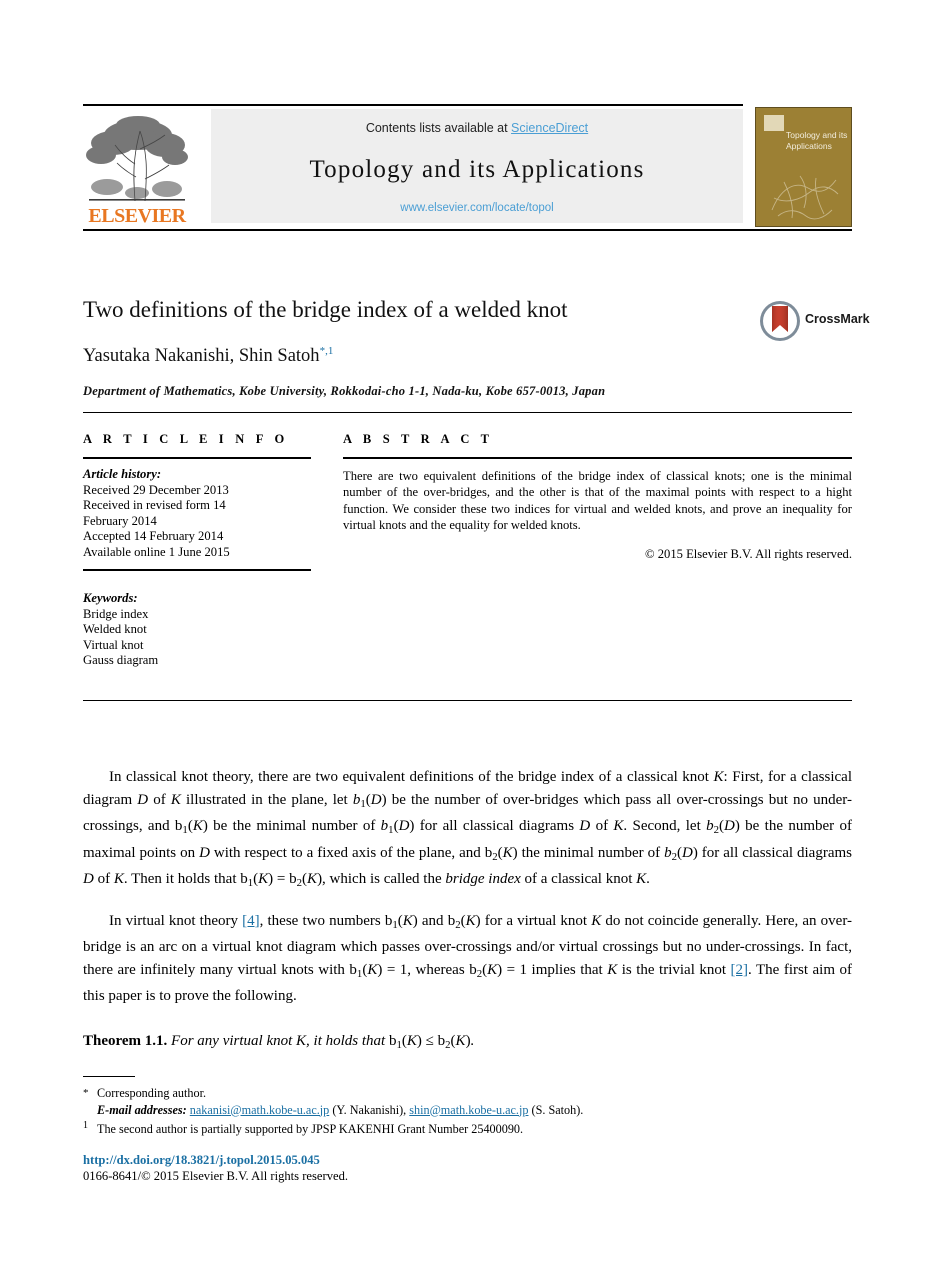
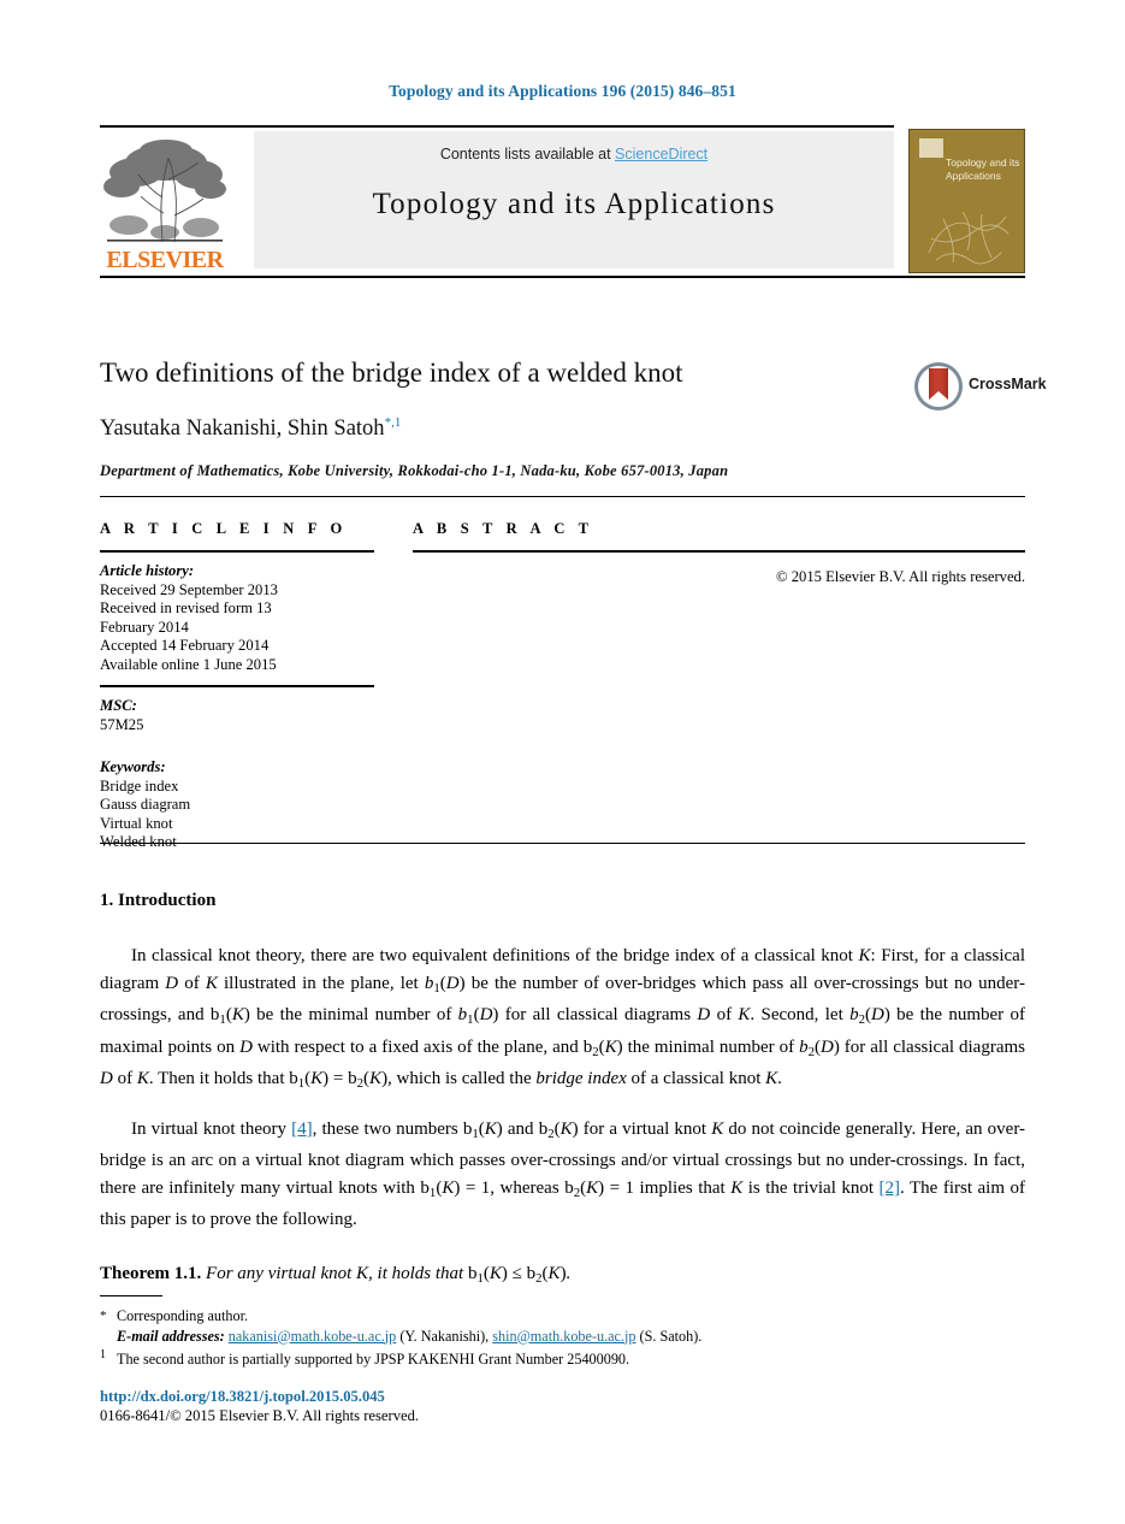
+ Topology and its Applications 196 (2015) 846–851
  ELSEVIER
  Contents lists available at ScienceDirect
  Topology and its Applications
- www.elsevier.com/locate/topol
  Topology and its Applications
  Two definitions of the bridge index of a welded knot
  Yasutaka Nakanishi, Shin Satoh*,1
  Department of Mathematics, Kobe University, Rokkodai-cho 1-1, Nada-ku, Kobe 657-0013, Japan
  CrossMark
  A R T I C L E I N F O
  Article history:
- Received 29 December 2013
+ Received 29 September 2013
- Received in revised form 14
+ Received in revised form 13
  February 2014
  Accepted 14 February 2014
  Available online 1 June 2015
+ MSC:
+ 57M25
  Keywords:
  Bridge index
- Welded knot
+ Gauss diagram
  Virtual knot
- Gauss diagram
+ Welded knot
  A B S T R A C T
- There are two equivalent definitions of the bridge index of classical knots; one is the minimal number of the over-bridges, and the other is that of the maximal points with respect to a hight function. We consider these two indices for virtual and welded knots, and prove an inequality for virtual knots and the equality for welded knots.
  © 2015 Elsevier B.V. All rights reserved.
+ 1. Introduction
  In classical knot theory, there are two equivalent definitions of the bridge index of a classical knot K: First, for a classical diagram D of K illustrated in the plane, let b1(D) be the number of over-bridges which pass all over-crossings but no under-crossings, and b1(K) be the minimal number of b1(D) for all classical diagrams D of K. Second, let b2(D) be the number of maximal points on D with respect to a fixed axis of the plane, and b2(K) the minimal number of b2(D) for all classical diagrams D of K. Then it holds that b1(K) = b2(K), which is called the bridge index of a classical knot K.
  In virtual knot theory [4], these two numbers b1(K) and b2(K) for a virtual knot K do not coincide generally. Here, an over-bridge is an arc on a virtual knot diagram which passes over-crossings and/or virtual crossings but no under-crossings. In fact, there are infinitely many virtual knots with b1(K) = 1, whereas b2(K) = 1 implies that K is the trivial knot [2]. The first aim of this paper is to prove the following.
  Theorem 1.1. For any virtual knot K, it holds that b1(K) ≤ b2(K).
  * Corresponding author.
  E-mail addresses: nakanisi@math.kobe-u.ac.jp (Y. Nakanishi), shin@math.kobe-u.ac.jp (S. Satoh).
  1 The second author is partially supported by JPSP KAKENHI Grant Number 25400090.
  http://dx.doi.org/18.3821/j.topol.2015.05.045
  0166-8641/© 2015 Elsevier B.V. All rights reserved.
